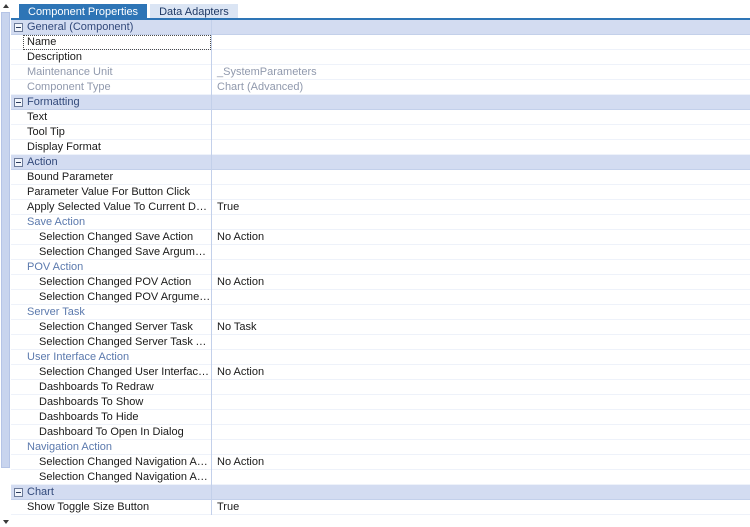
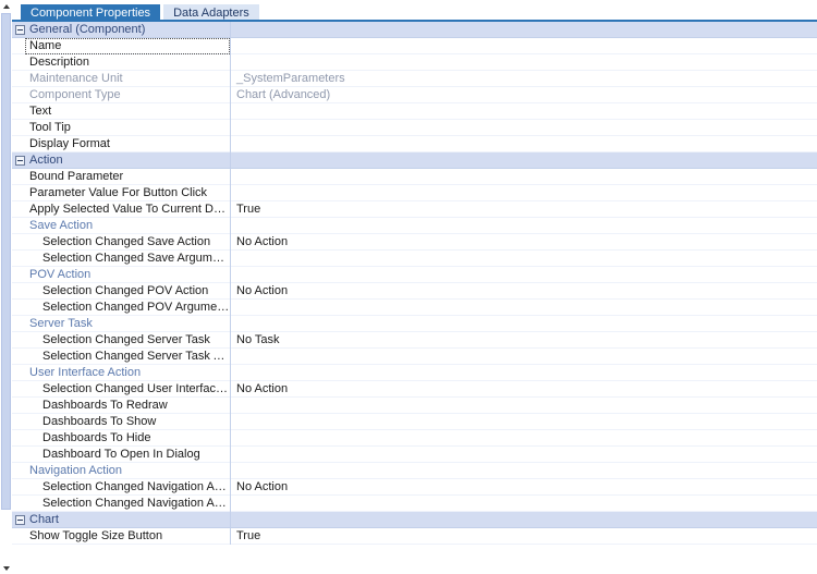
  Component Properties
  Data Adapters
  General (Component)
  Name
  Description
  Maintenance Unit
  _SystemParameters
  Component Type
  Chart (Advanced)
- Formatting
  Text
  Tool Tip
  Display Format
  Action
  Bound Parameter
  Parameter Value For Button Click
  Apply Selected Value To Current Das
  True
  Save Action
  Selection Changed Save Action
  No Action
  Selection Changed Save Argument
  POV Action
  Selection Changed POV Action
  No Action
  Selection Changed POV Argument
  Server Task
  Selection Changed Server Task
  No Task
  Selection Changed Server Task Arg
  User Interface Action
  Selection Changed User Interface
  No Action
  Dashboards To Redraw
  Dashboards To Show
  Dashboards To Hide
  Dashboard To Open In Dialog
  Navigation Action
  Selection Changed Navigation Acti
  No Action
  Selection Changed Navigation Argu
  Chart
  Show Toggle Size Button
  True
